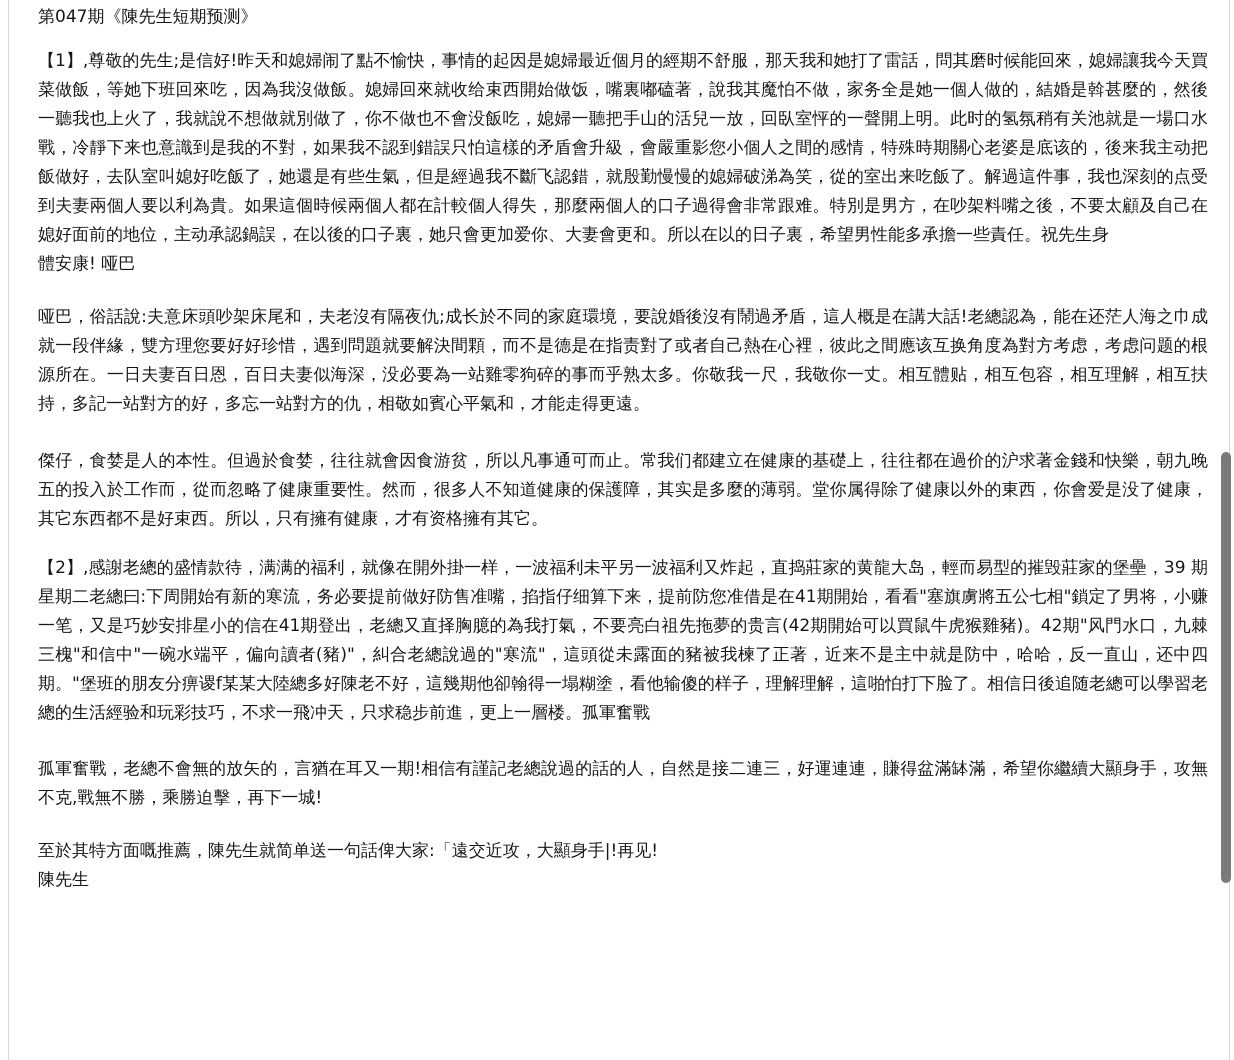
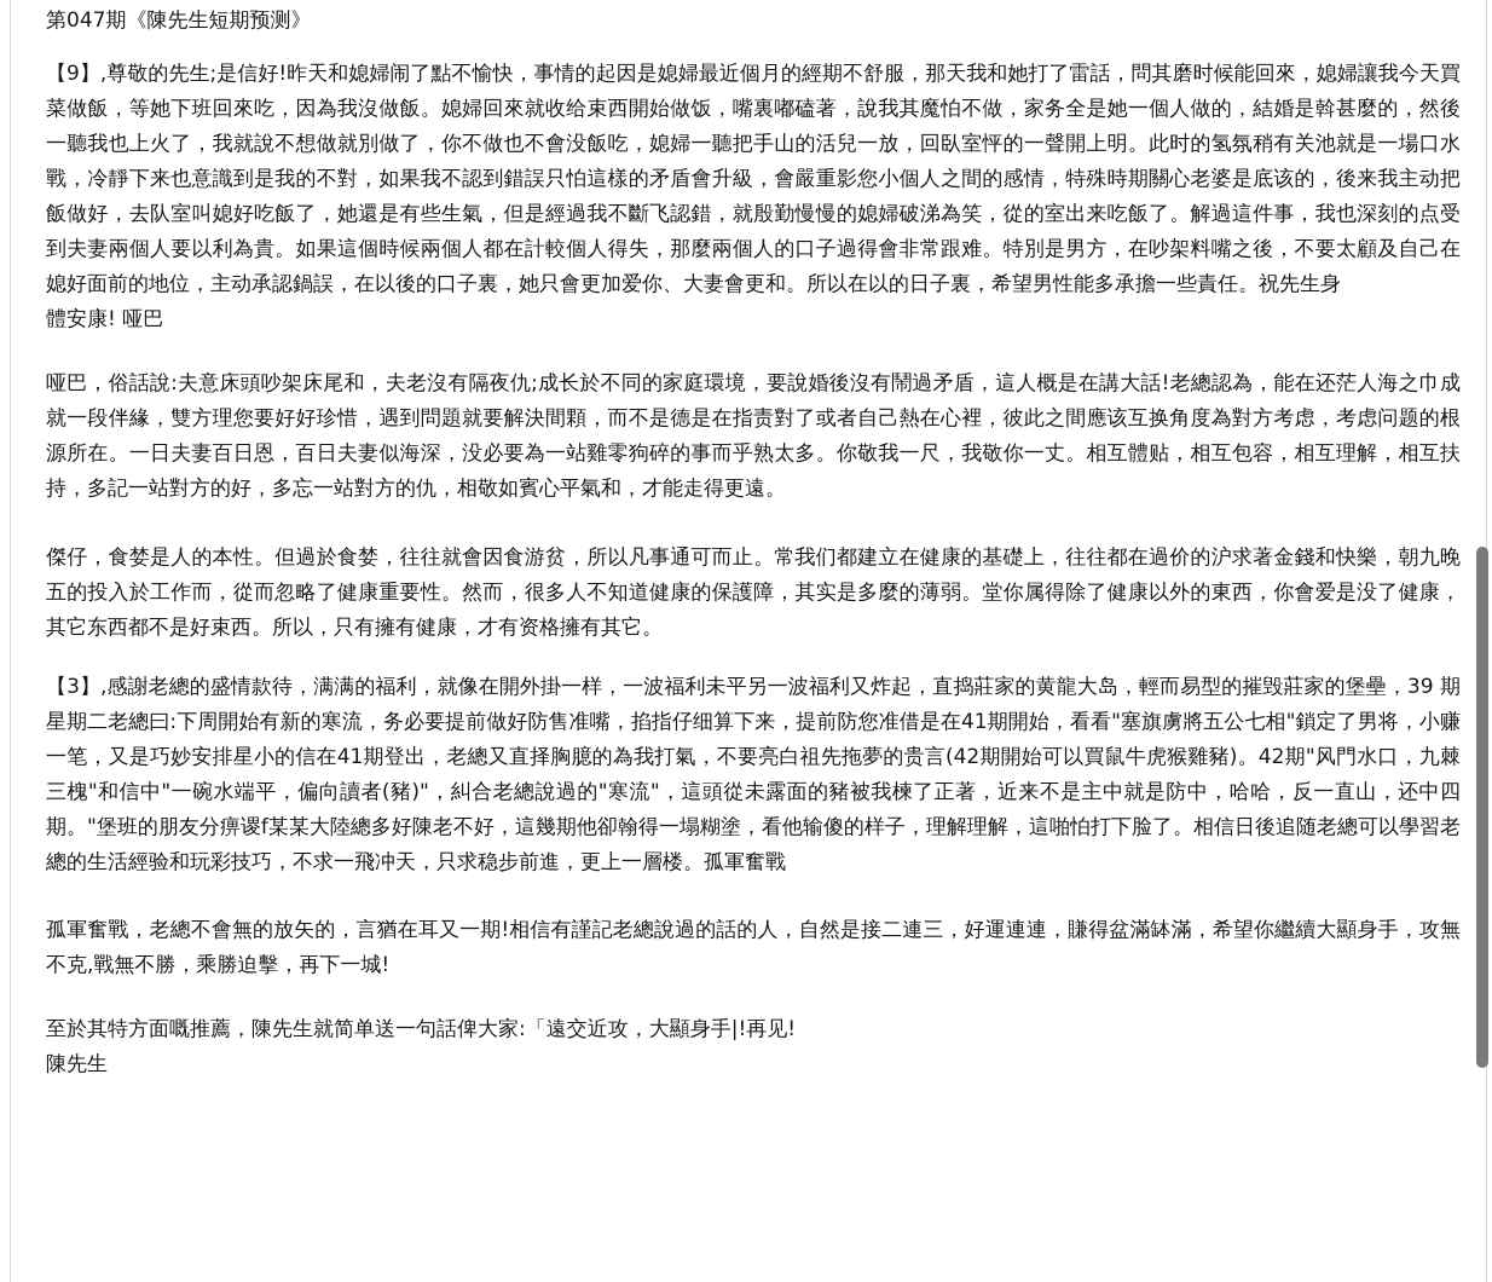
  第047期《陳先生短期预测》
- 【1】,尊敬的先生;是信好!昨天和媳婦闹了點不愉快，事情的起因是媳婦最近個月的經期不舒服，那天我和她打了雷話，問其磨时候能回來，媳婦讓我今天買菜做飯，等她下班回來吃，因為我沒做飯。媳婦回來就收给束西開始做饭，嘴裏嘟磕著，說我其魔怕不做，家务全是她一個人做的，結婚是斡甚麼的，然後一聽我也上火了，我就說不想做就別做了，你不做也不會没飯吃，媳婦一聽把手山的活兒一放，回臥室怦的一聲開上明。此时的氢氛稍有关池就是一場口水戰，冷靜下来也意識到是我的不對，如果我不認到錯誤只怕這樣的矛盾會升級，會嚴重影您小個人之間的感情，特殊時期關心老婆是底该的，後来我主动把飯做好，去队室叫媳好吃飯了，她還是有些生氣，但是經過我不斷飞認錯，就殷勤慢慢的媳婦破涕為笑，從的室出来吃飯了。解過這件事，我也深刻的点受到夫妻兩個人要以利為貴。如果這個時候兩個人都在計較個人得失，那麼兩個人的口子過得會非常跟难。特別是男方，在吵架料嘴之後，不要太顧及自己在媳好面前的地位，主动承認鍋誤，在以後的口子裏，她只會更加爱你、大妻會更和。所以在以的日子裏，希望男性能多承擔一些責任。祝先生身
+ 【9】,尊敬的先生;是信好!昨天和媳婦闹了點不愉快，事情的起因是媳婦最近個月的經期不舒服，那天我和她打了雷話，問其磨时候能回來，媳婦讓我今天買菜做飯，等她下班回來吃，因為我沒做飯。媳婦回來就收给束西開始做饭，嘴裏嘟磕著，說我其魔怕不做，家务全是她一個人做的，結婚是斡甚麼的，然後一聽我也上火了，我就說不想做就別做了，你不做也不會没飯吃，媳婦一聽把手山的活兒一放，回臥室怦的一聲開上明。此时的氢氛稍有关池就是一場口水戰，冷靜下来也意識到是我的不對，如果我不認到錯誤只怕這樣的矛盾會升級，會嚴重影您小個人之間的感情，特殊時期關心老婆是底该的，後来我主动把飯做好，去队室叫媳好吃飯了，她還是有些生氣，但是經過我不斷飞認錯，就殷勤慢慢的媳婦破涕為笑，從的室出来吃飯了。解過這件事，我也深刻的点受到夫妻兩個人要以利為貴。如果這個時候兩個人都在計較個人得失，那麼兩個人的口子過得會非常跟难。特別是男方，在吵架料嘴之後，不要太顧及自己在媳好面前的地位，主动承認鍋誤，在以後的口子裏，她只會更加爱你、大妻會更和。所以在以的日子裏，希望男性能多承擔一些責任。祝先生身
  體安康! 哑巴
  哑巴，俗話說:夫意床頭吵架床尾和，夫老沒有隔夜仇;成长於不同的家庭環境，要說婚後沒有鬧過矛盾，這人概是在講大話!老總認為，能在还茫人海之巾成就一段伴緣，雙方理您要好好珍惜，遇到問題就要解決間顆，而不是德是在指责對了或者自己熱在心裡，彼此之間應该互换角度為對方考虑，考虑问题的根源所在。一日夫妻百日恩，百日夫妻似海深，没必要為一站雞零狗碎的事而乎熟太多。你敬我一尺，我敬你一丈。相互體贴，相互包容，相互理解，相互扶持，多記一站對方的好，多忘一站對方的仇，相敬如賓心平氣和，才能走得更遠。
  傑仔，食婪是人的本性。但過於食婪，往往就會因食游贫，所以凡事通可而止。常我们都建立在健康的基礎上，往往都在過价的沪求著金錢和快樂，朝九晚五的投入於工作而，從而忽略了健康重要性。然而，很多人不知道健康的保護障，其实是多麼的薄弱。堂你属得除了健康以外的東西，你會爱是没了健康，其它东西都不是好束西。所以，只有擁有健康，才有资格擁有其它。
- 【2】,感謝老總的盛情款待，满满的福利，就像在開外掛一样，一波福利未平另一波福利又炸起，直捣莊家的黄龍大岛，輕而易型的摧毁莊家的堡壘，39 期星期二老總曰:下周開始有新的寒流，务必要提前做好防售准嘴，掐指仔细算下来，提前防您准借是在41期開始，看看"塞旗虜將五公七相"鎖定了男将，小赚一笔，又是巧妙安排星小的信在41期登出，老總又直择胸臆的為我打氣，不要亮白祖先拖夢的贵言(42期開始可以買鼠牛虎猴雞豬)。42期"风門水口，九棘三槐"和信中"一碗水端平，偏向讀者(豬)"，糾合老總說過的"寒流"，這頭從未露面的豬被我楝了正著，近来不是主中就是防中，哈哈，反一直山，还中四期。"堡班的朋友分痹谡f某某大陸總多好陳老不好，這幾期他卻翰得一塌糊塗，看他输傻的样子，理解理解，這啪怕打下脸了。相信日後追随老總可以學習老總的生活經验和玩彩技巧，不求一飛冲天，只求稳步前進，更上一層楼。孤軍奮戰
+ 【3】,感謝老總的盛情款待，满满的福利，就像在開外掛一样，一波福利未平另一波福利又炸起，直捣莊家的黄龍大岛，輕而易型的摧毁莊家的堡壘，39 期星期二老總曰:下周開始有新的寒流，务必要提前做好防售准嘴，掐指仔细算下来，提前防您准借是在41期開始，看看"塞旗虜將五公七相"鎖定了男将，小赚一笔，又是巧妙安排星小的信在41期登出，老總又直择胸臆的為我打氣，不要亮白祖先拖夢的贵言(42期開始可以買鼠牛虎猴雞豬)。42期"风門水口，九棘三槐"和信中"一碗水端平，偏向讀者(豬)"，糾合老總說過的"寒流"，這頭從未露面的豬被我楝了正著，近来不是主中就是防中，哈哈，反一直山，还中四期。"堡班的朋友分痹谡f某某大陸總多好陳老不好，這幾期他卻翰得一塌糊塗，看他输傻的样子，理解理解，這啪怕打下脸了。相信日後追随老總可以學習老總的生活經验和玩彩技巧，不求一飛冲天，只求稳步前進，更上一層楼。孤軍奮戰
  孤軍奮戰，老總不會無的放矢的，言猶在耳又一期!相信有謹記老總說過的話的人，自然是接二連三，好運連連，賺得盆滿缽滿，希望你繼續大顯身手，攻無不克,戰無不勝，乘勝迫擊，再下一城!
  至於其特方面嘅推薦，陳先生就简单送一句話俾大家:「遠交近攻，大顯身手|!再见!
  陳先生
